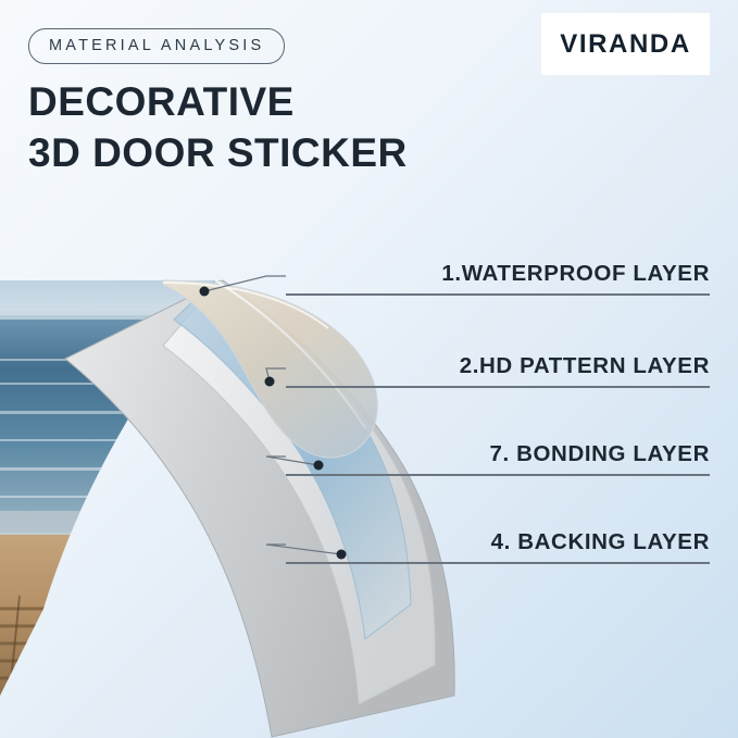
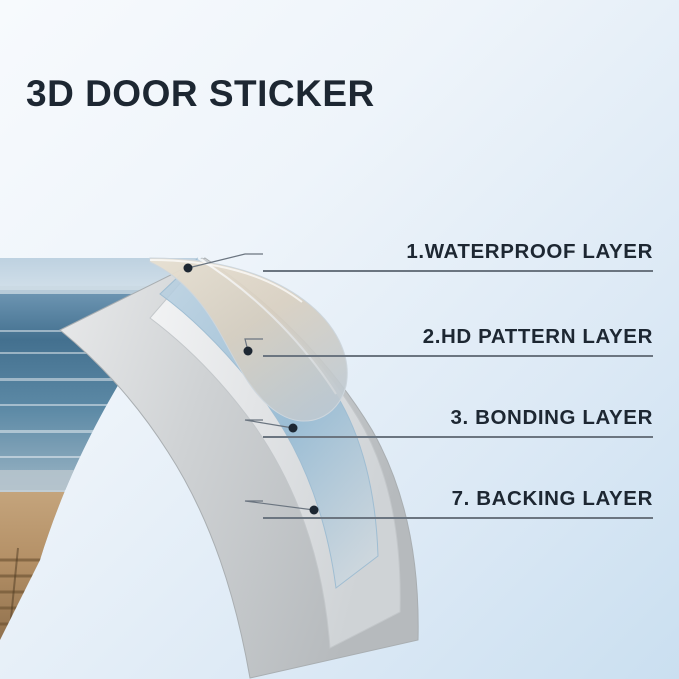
- MATERIAL ANALYSIS
- DECORATIVE
  3D DOOR STICKER
- VIRANDA
  1.WATERPROOF LAYER
  2.HD PATTERN LAYER
- 7. BONDING LAYER
+ 3. BONDING LAYER
- 4. BACKING LAYER
+ 7. BACKING LAYER
